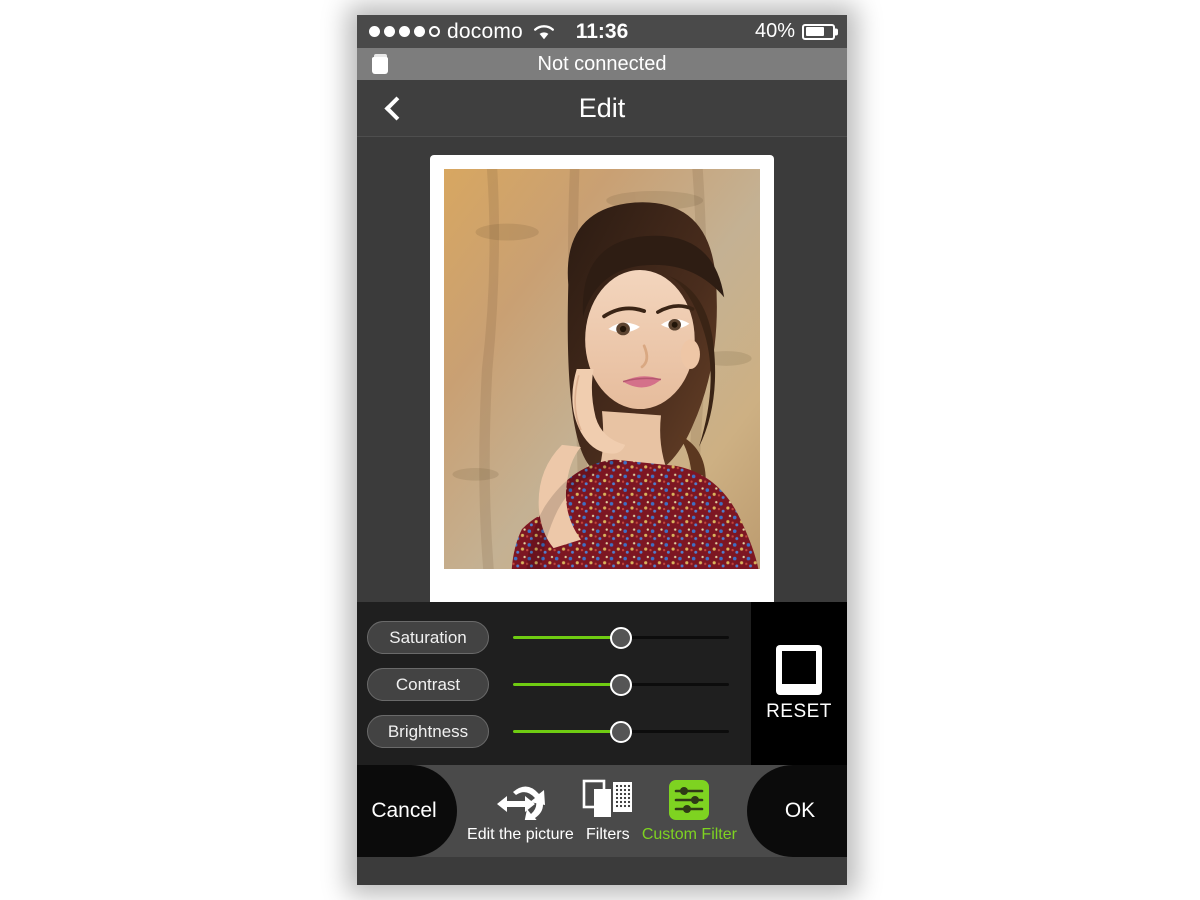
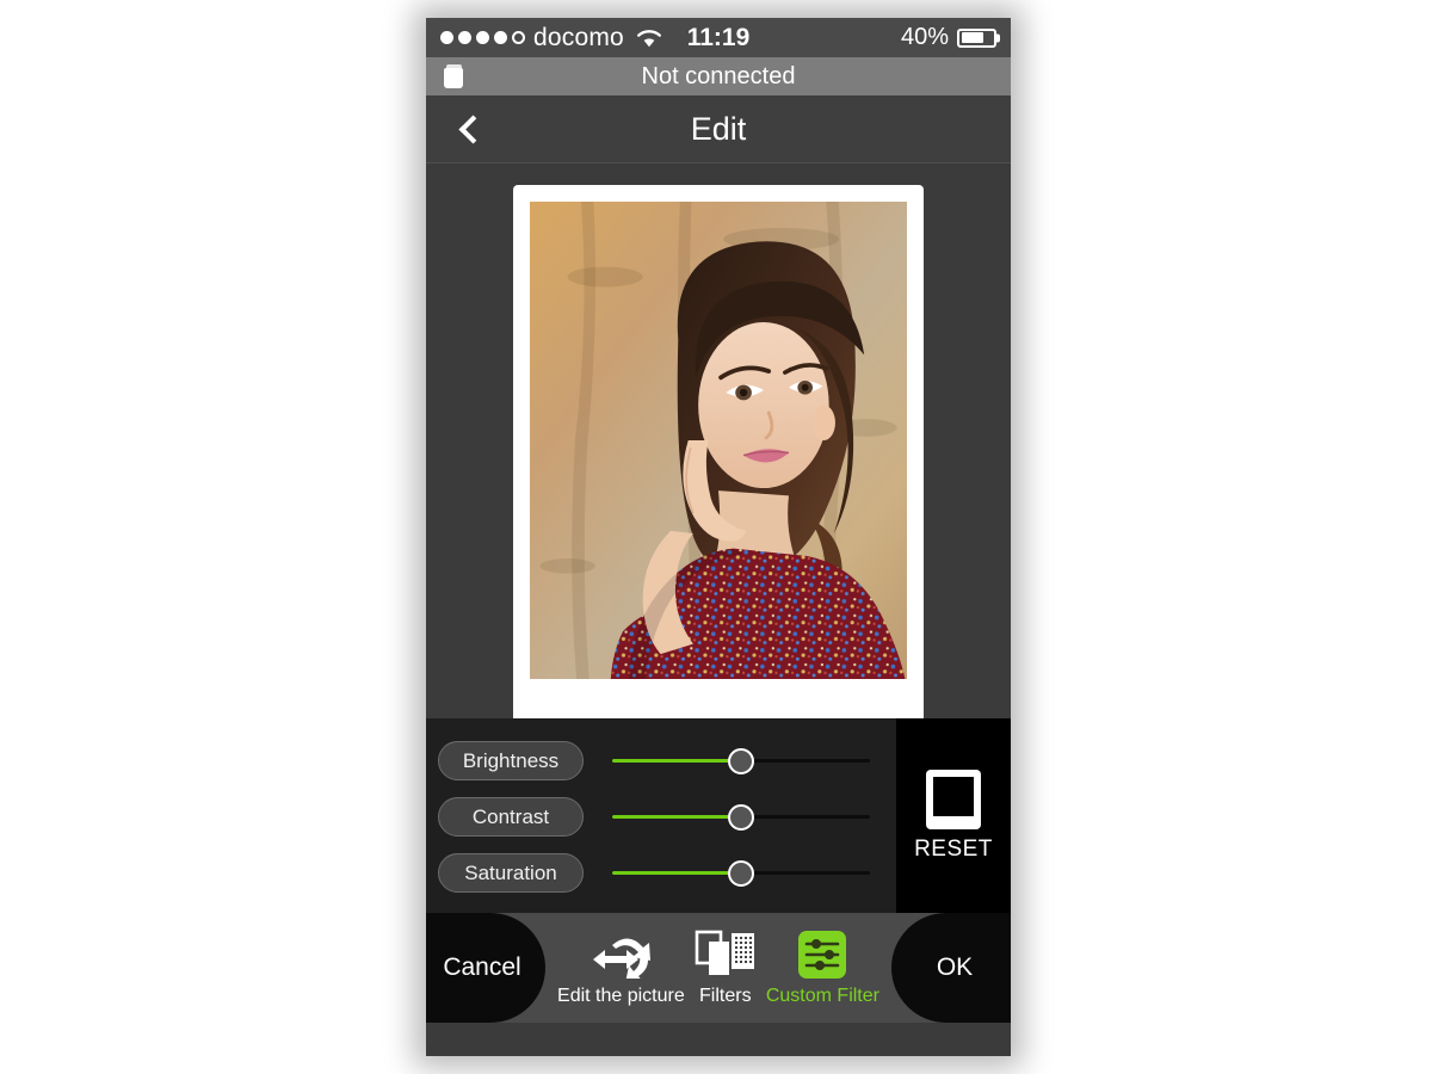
  docomo
- 11:36
+ 11:19
  40%
  Not connected
  Edit
- Saturation
+ Brightness
  Contrast
- Brightness
+ Saturation
  RESET
  Cancel
  Edit the picture
  Filters
  Custom Filter
  OK
